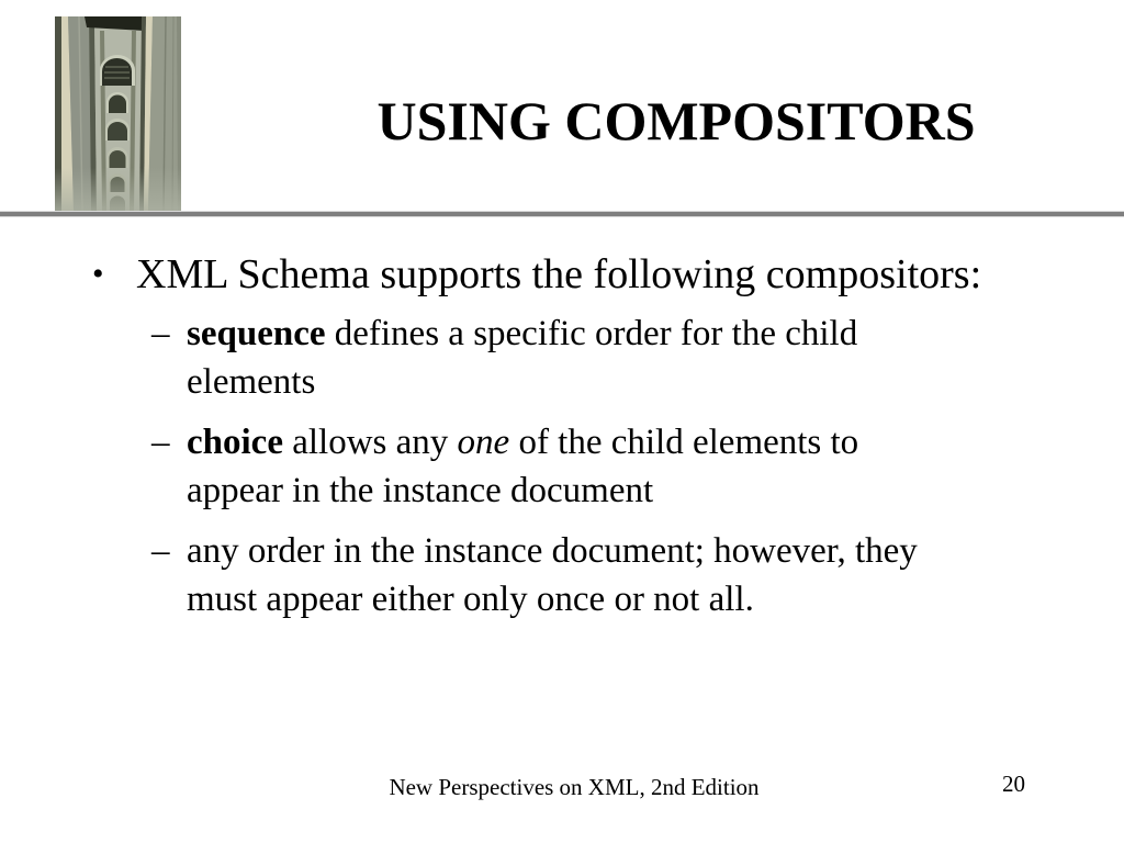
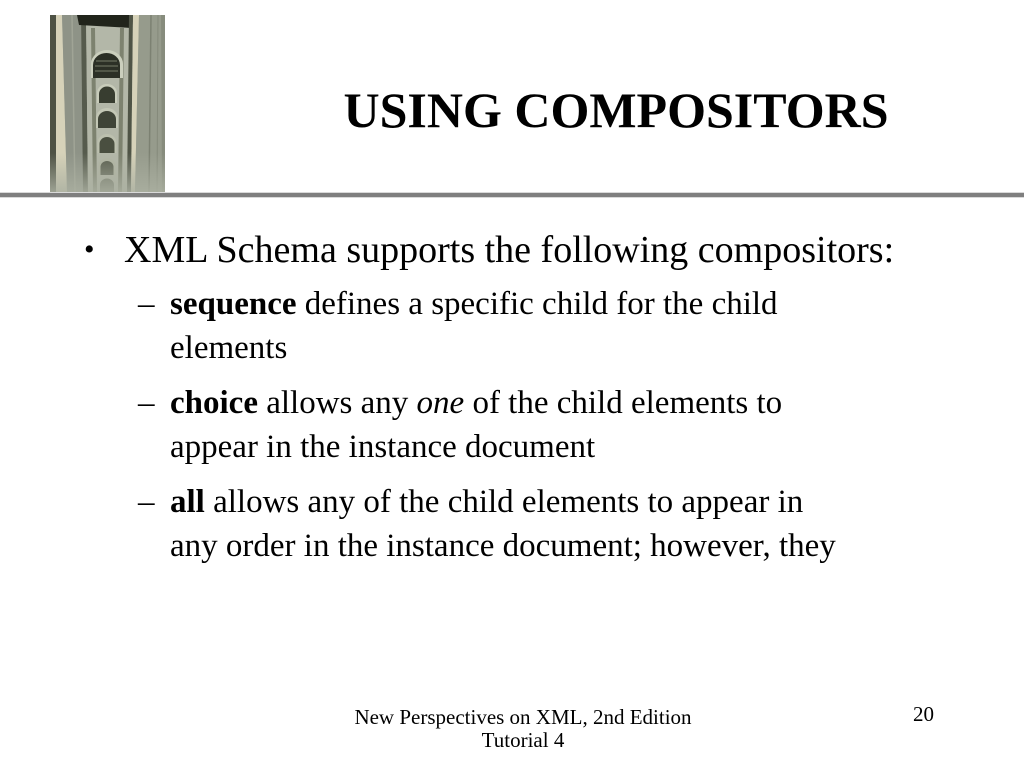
  USING COMPOSITORS
  •
  XML Schema supports the following compositors:
  –
- sequence defines a specific order for the child
+ sequence defines a specific child for the child
  elements
  –
  choice allows any one of the child elements to
  appear in the instance document
  –
+ all allows any of the child elements to appear in
  any order in the instance document; however, they
- must appear either only once or not all.
  New Perspectives on XML, 2nd Edition
+ Tutorial 4
  20
